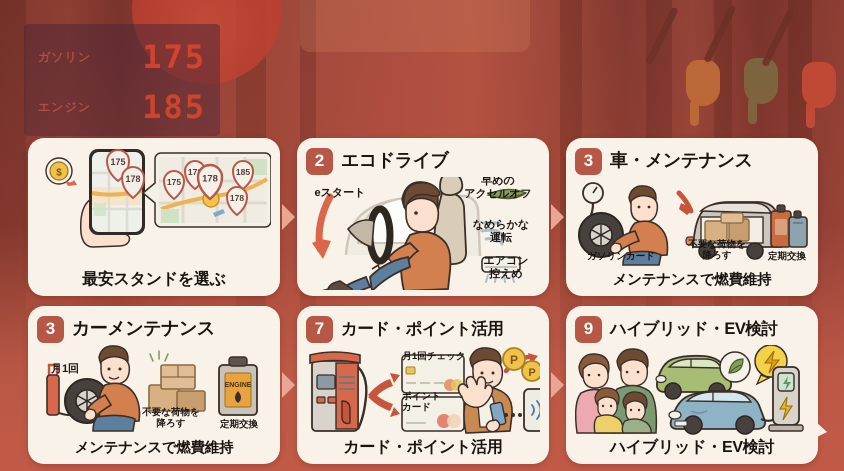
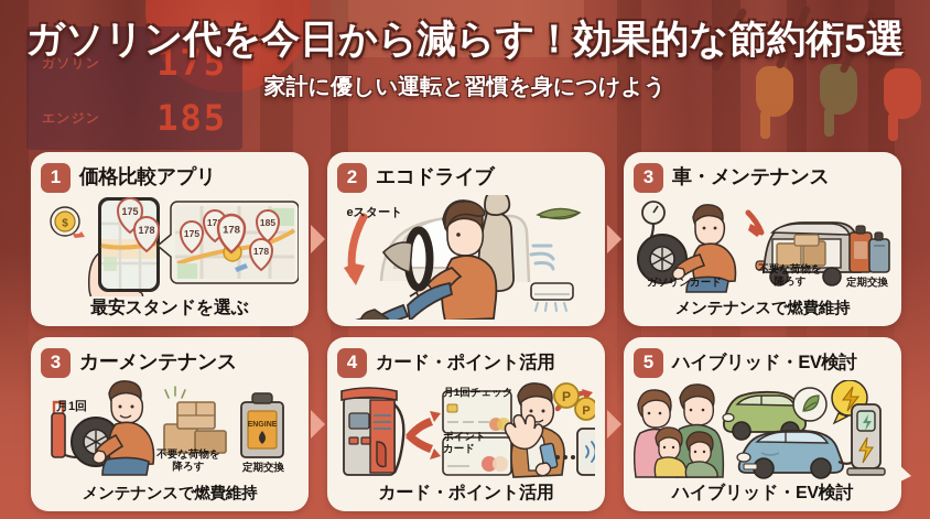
+ ガソリン代を今日から減らす！効果的な節約術5選
+ 家計に優しい運転と習慣を身につけよう
+ 1
+ 価格比較アプリ
  $
  175
  178
  175
  178
  185
  178
  最安スタンドを選ぶ
  2
  エコドライブ
  eスタート
- 早めの
- アクセルオフ
- なめらかな
- 運転
- エアコン
- 控えめ
  3
  車・メンテナンス
  ガソリンカード
  不要な荷物を
  降ろす
  定期交換
  メンテナンスで燃費維持
  3
  カーメンテナンス
  月1回
  不要な荷物を
  降ろす
  定期交換
  メンテナンスで燃費維持
- 7
+ 4
  カード・ポイント活用
  P
  P
  月1回チェック
  ポイント
  カード
  カード・ポイント活用
- 9
+ 5
  ハイブリッド・EV検討
  ハイブリッド・EV検討
